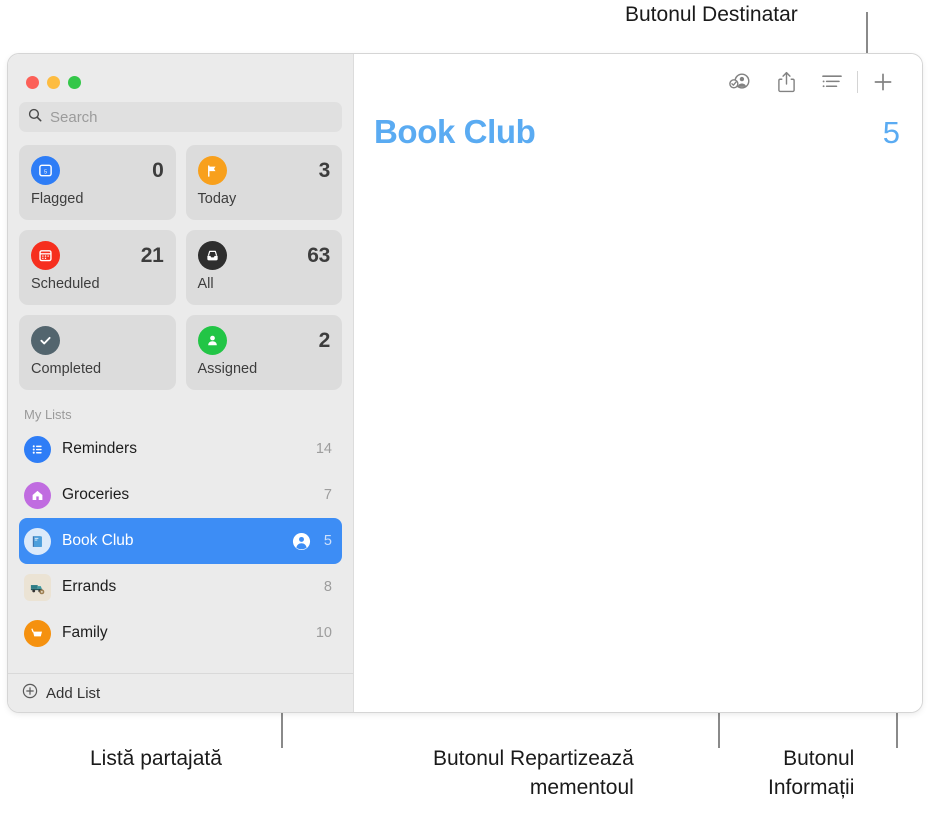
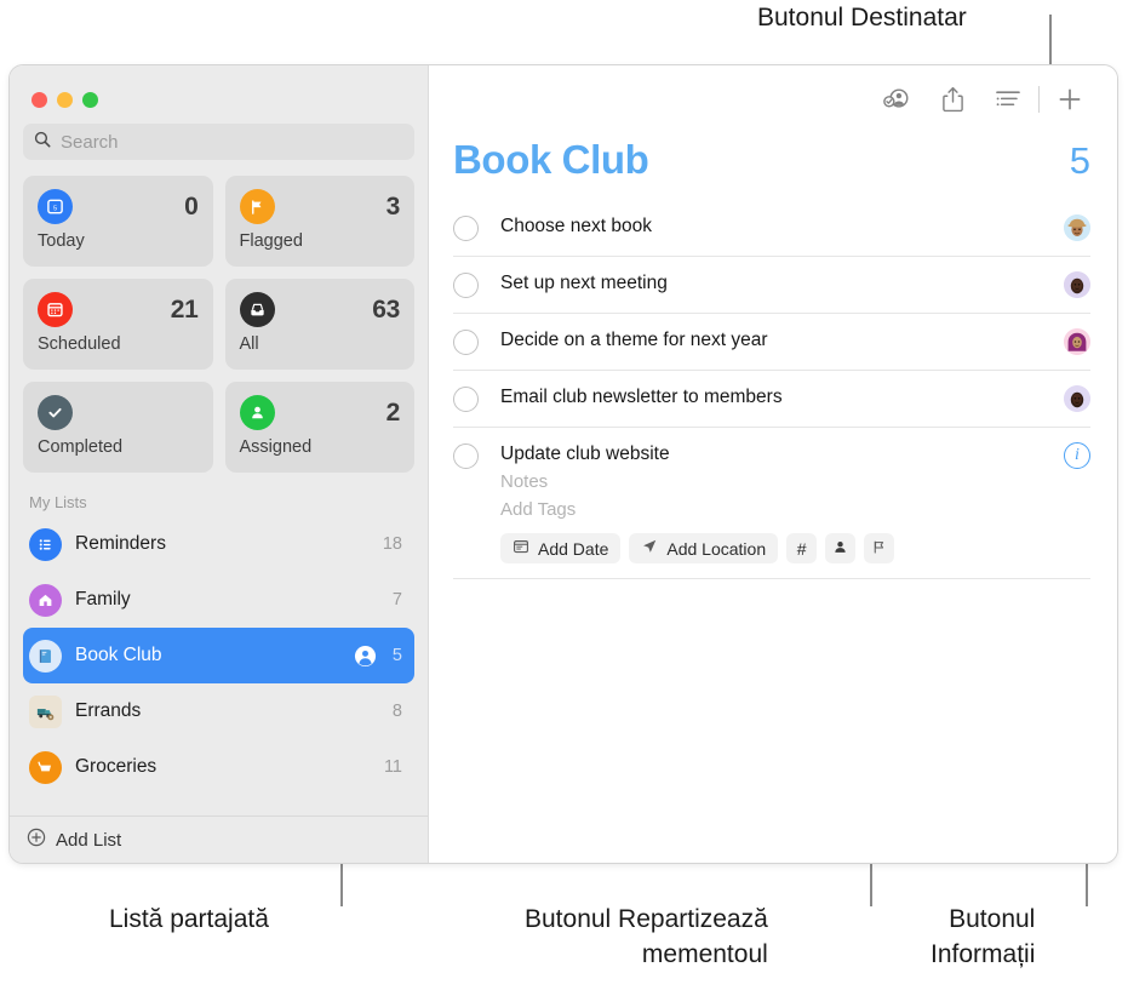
  Butonul Destinatar
  Listă partajată
  Butonul Repartizează
  mementoul
  Butonul
  Informații
  Search
  0
- Flagged
+ Today
  3
- Today
+ Flagged
  21
  Scheduled
  63
  All
  Completed
  2
  Assigned
  My Lists
  Reminders
- 14
+ 18
- Groceries
+ Family
  7
  Book Club
  5
  Errands
  8
- Family
+ Groceries
- 10
+ 11
  Add List
  Book Club
  5
+ Choose next book
+ Set up next meeting
+ Decide on a theme for next year
+ Email club newsletter to members
+ Update club website
+ Notes
+ Add Tags
+ Add Date
+ Add Location
+ #
+ i
